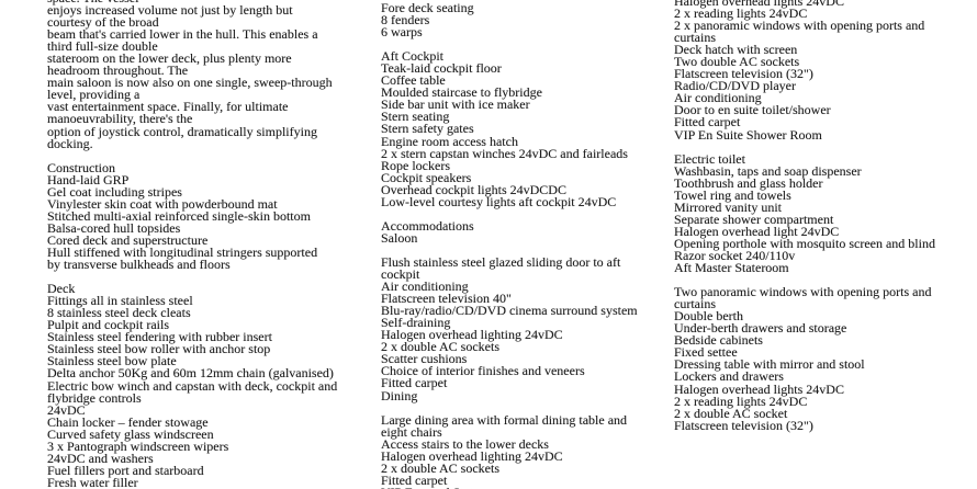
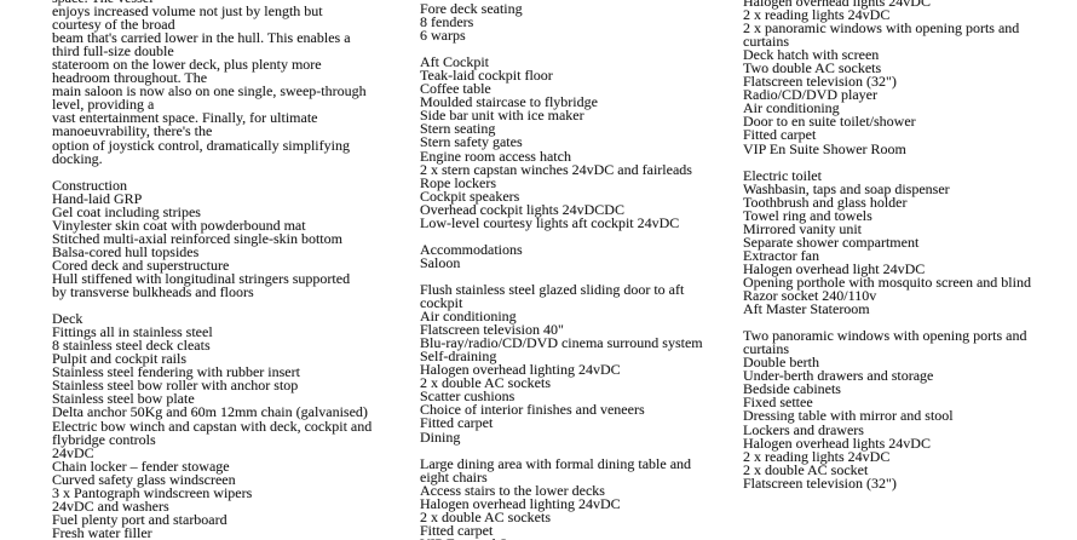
  enjoys increased volume not just by length but
  courtesy of the broad
  beam that's carried lower in the hull. This enables a
  third full-size double
  stateroom on the lower deck, plus plenty more
  headroom throughout. The
  main saloon is now also on one single, sweep-through
  level, providing a
  vast entertainment space. Finally, for ultimate
  manoeuvrability, there's the
  option of joystick control, dramatically simplifying
  docking.
  Construction
  Hand-laid GRP
  Gel coat including stripes
  Vinylester skin coat with powderbound mat
  Stitched multi-axial reinforced single-skin bottom
  Balsa-cored hull topsides
  Cored deck and superstructure
  Hull stiffened with longitudinal stringers supported
  by transverse bulkheads and floors
  Deck
  Fittings all in stainless steel
  8 stainless steel deck cleats
  Pulpit and cockpit rails
  Stainless steel fendering with rubber insert
  Stainless steel bow roller with anchor stop
  Stainless steel bow plate
  Delta anchor 50Kg and 60m 12mm chain (galvanised)
  Electric bow winch and capstan with deck, cockpit and
  flybridge controls
  24vDC
  Chain locker – fender stowage
  Curved safety glass windscreen
  3 x Pantograph windscreen wipers
  24vDC and washers
- Fuel fillers port and starboard
+ Fuel plenty port and starboard
  Fresh water filler
  Fore deck seating
  8 fenders
  6 warps
  Aft Cockpit
  Teak-laid cockpit floor
  Coffee table
  Moulded staircase to flybridge
  Side bar unit with ice maker
  Stern seating
  Stern safety gates
  Engine room access hatch
  2 x stern capstan winches 24vDC and fairleads
  Rope lockers
  Cockpit speakers
  Overhead cockpit lights 24vDCDC
  Low-level courtesy lights aft cockpit 24vDC
  Accommodations
  Saloon
  Flush stainless steel glazed sliding door to aft
  cockpit
  Air conditioning
  Flatscreen television 40"
  Blu-ray/radio/CD/DVD cinema surround system
  Self-draining
  Halogen overhead lighting 24vDC
  2 x double AC sockets
  Scatter cushions
  Choice of interior finishes and veneers
  Fitted carpet
  Dining
  Large dining area with formal dining table and
  eight chairs
  Access stairs to the lower decks
  Halogen overhead lighting 24vDC
  2 x double AC sockets
  Fitted carpet
  Halogen overhead lights 24vDC
  2 x reading lights 24vDC
  2 x panoramic windows with opening ports and
  curtains
  Deck hatch with screen
  Two double AC sockets
  Flatscreen television (32")
  Radio/CD/DVD player
  Air conditioning
  Door to en suite toilet/shower
  Fitted carpet
  VIP En Suite Shower Room
  Electric toilet
  Washbasin, taps and soap dispenser
  Toothbrush and glass holder
  Towel ring and towels
  Mirrored vanity unit
  Separate shower compartment
+ Extractor fan
  Halogen overhead light 24vDC
  Opening porthole with mosquito screen and blind
  Razor socket 240/110v
  Aft Master Stateroom
  Two panoramic windows with opening ports and
  curtains
  Double berth
  Under-berth drawers and storage
  Bedside cabinets
  Fixed settee
  Dressing table with mirror and stool
  Lockers and drawers
  Halogen overhead lights 24vDC
  2 x reading lights 24vDC
  2 x double AC socket
  Flatscreen television (32")
